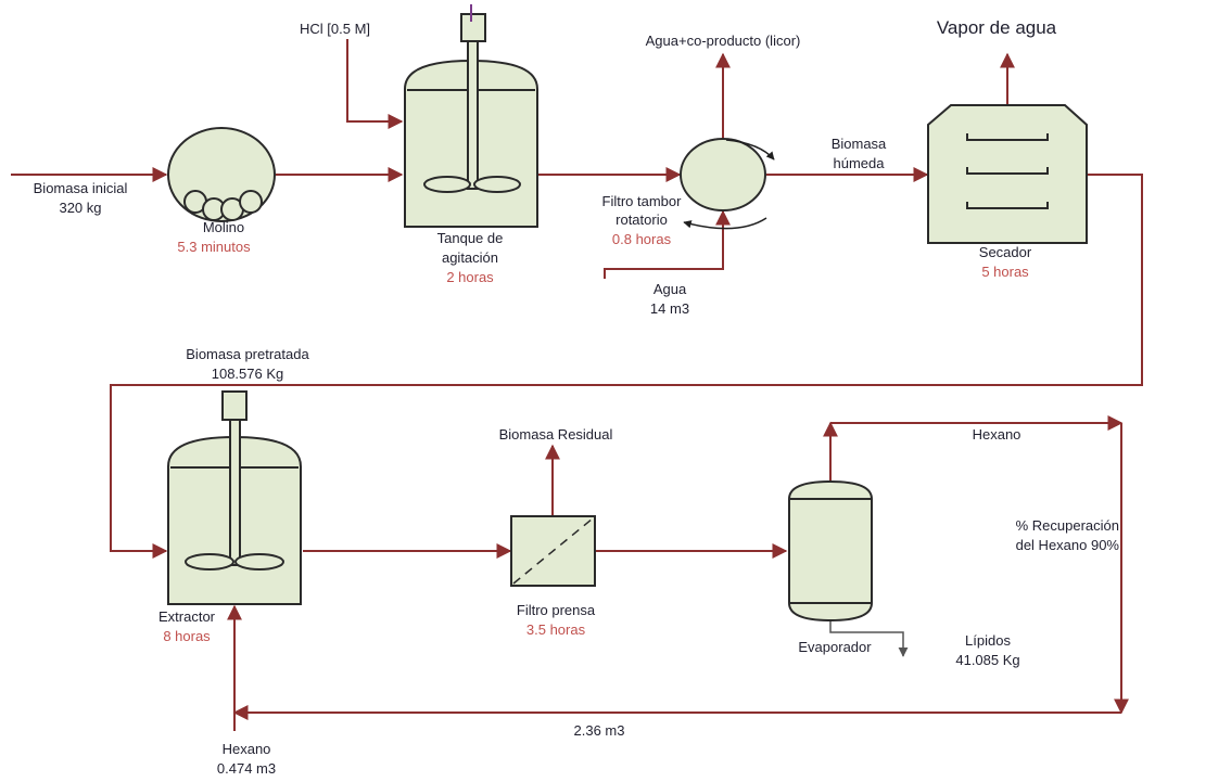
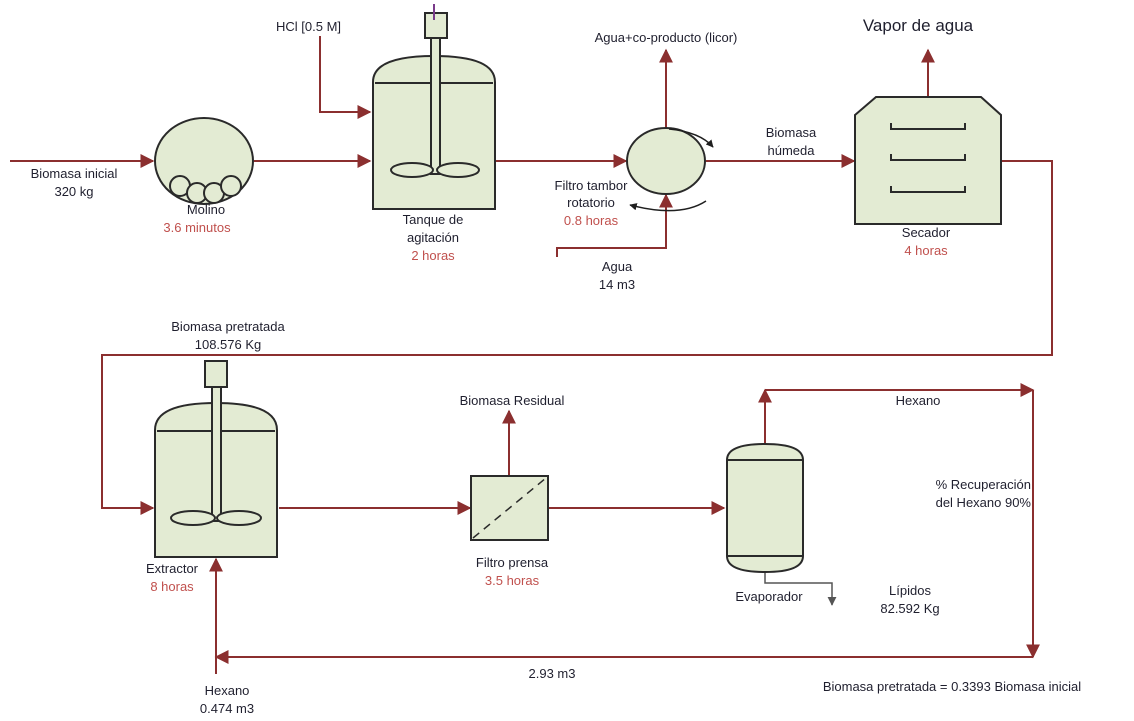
  Biomasa inicial
  320 kg
  Molino
- 5.3 minutos
+ 3.6 minutos
  HCl [0.5 M]
  Tanque de
  agitación
  2 horas
  Agua+co-producto (licor)
  Filtro tambor
  rotatorio
  0.8 horas
  Agua
  14 m3
  Biomasa
  húmeda
  Vapor de agua
  Secador
- 5 horas
+ 4 horas
  Biomasa pretratada
  108.576 Kg
  Extractor
  8 horas
  Biomasa Residual
  Filtro prensa
  3.5 horas
  Evaporador
  Hexano
  % Recuperación
  del Hexano 90%
  Lípidos
- 41.085 Kg
+ 82.592 Kg
- 2.36 m3
+ 2.93 m3
  Hexano
  0.474 m3
+ Biomasa pretratada = 0.3393 Biomasa inicial
